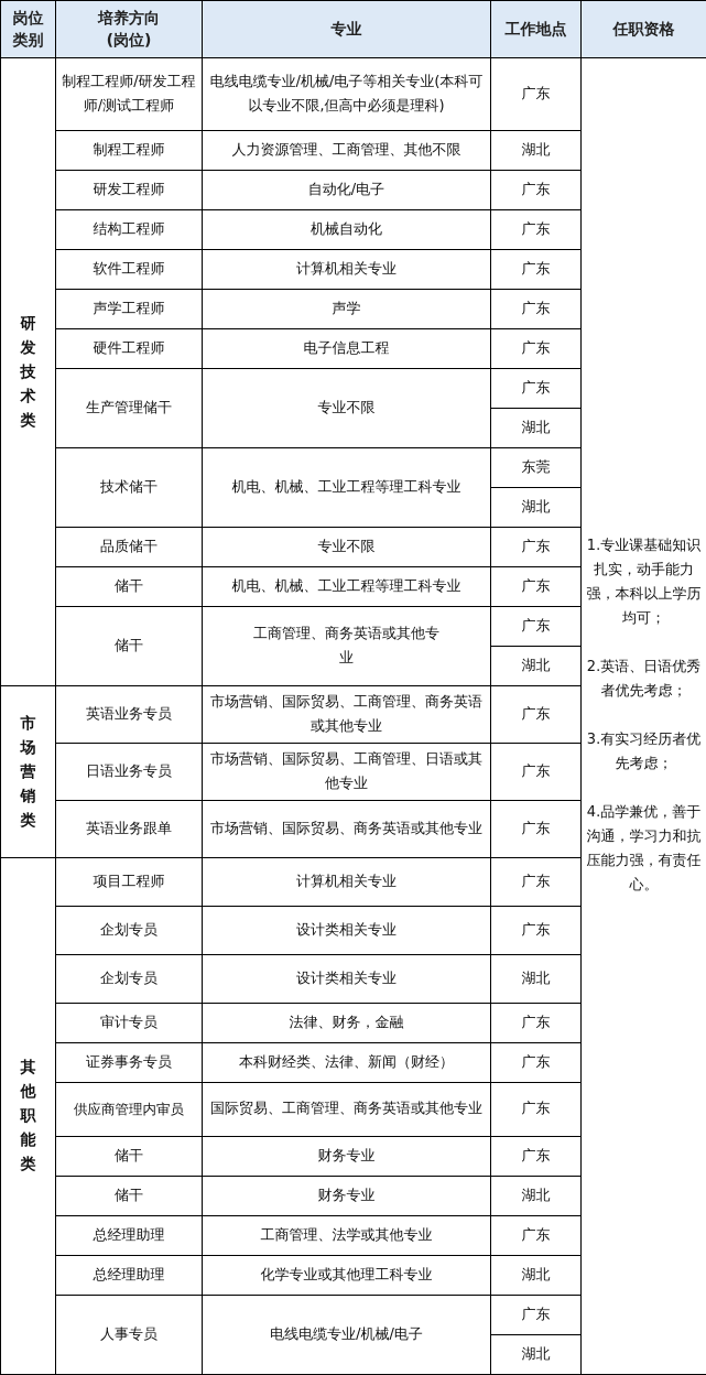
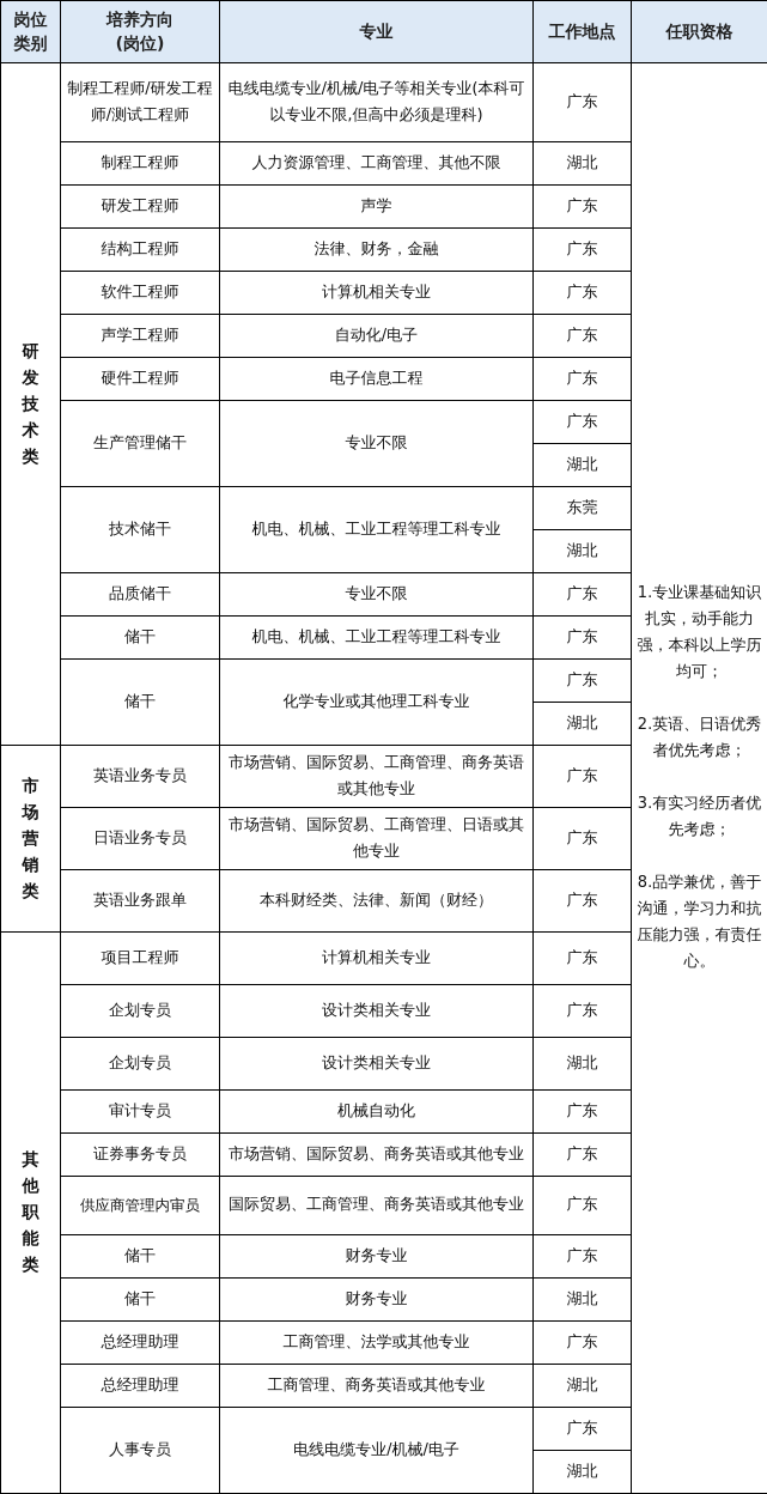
  岗位 类别	培养方向 (岗位)	专业	工作地点	任职资格
- 研发技术类	制程工程师/研发工程师/测试工程师	电线电缆专业/机械/电子等相关专业(本科可以专业不限,但高中必须是理科)	广东	1.专业课基础知识扎实，动手能力强，本科以上学历均可； 2.英语、日语优秀者优先考虑； 3.有实习经历者优先考虑； 4.品学兼优，善于沟通，学习力和抗压能力强，有责任心。
+ 研发技术类	制程工程师/研发工程师/测试工程师	电线电缆专业/机械/电子等相关专业(本科可以专业不限,但高中必须是理科)	广东	1.专业课基础知识扎实，动手能力强，本科以上学历均可； 2.英语、日语优秀者优先考虑； 3.有实习经历者优先考虑； 8.品学兼优，善于沟通，学习力和抗压能力强，有责任心。
  制程工程师	人力资源管理、工商管理、其他不限	湖北
- 研发工程师	自动化/电子	广东
+ 研发工程师	声学	广东
- 结构工程师	机械自动化	广东
+ 结构工程师	法律、财务，金融	广东
  软件工程师	计算机相关专业	广东
- 声学工程师	声学	广东
+ 声学工程师	自动化/电子	广东
  硬件工程师	电子信息工程	广东
  生产管理储干	专业不限	广东
  湖北
  技术储干	机电、机械、工业工程等理工科专业	东莞
  湖北
  品质储干	专业不限	广东
  储干	机电、机械、工业工程等理工科专业	广东
- 储干	工商管理、商务英语或其他专业	广东
+ 储干	化学专业或其他理工科专业	广东
  湖北
  市场营销类	英语业务专员	市场营销、国际贸易、工商管理、商务英语或其他专业	广东
  日语业务专员	市场营销、国际贸易、工商管理、日语或其他专业	广东
- 英语业务跟单	市场营销、国际贸易、商务英语或其他专业	广东
+ 英语业务跟单	本科财经类、法律、新闻（财经）	广东
  其他职能类	项目工程师	计算机相关专业	广东
  企划专员	设计类相关专业	广东
  企划专员	设计类相关专业	湖北
- 审计专员	法律、财务，金融	广东
+ 审计专员	机械自动化	广东
- 证券事务专员	本科财经类、法律、新闻（财经）	广东
+ 证券事务专员	市场营销、国际贸易、商务英语或其他专业	广东
  供应商管理内审员	国际贸易、工商管理、商务英语或其他专业	广东
  储干	财务专业	广东
  储干	财务专业	湖北
  总经理助理	工商管理、法学或其他专业	广东
- 总经理助理	化学专业或其他理工科专业	湖北
+ 总经理助理	工商管理、商务英语或其他专业	湖北
  人事专员	电线电缆专业/机械/电子	广东
  湖北
